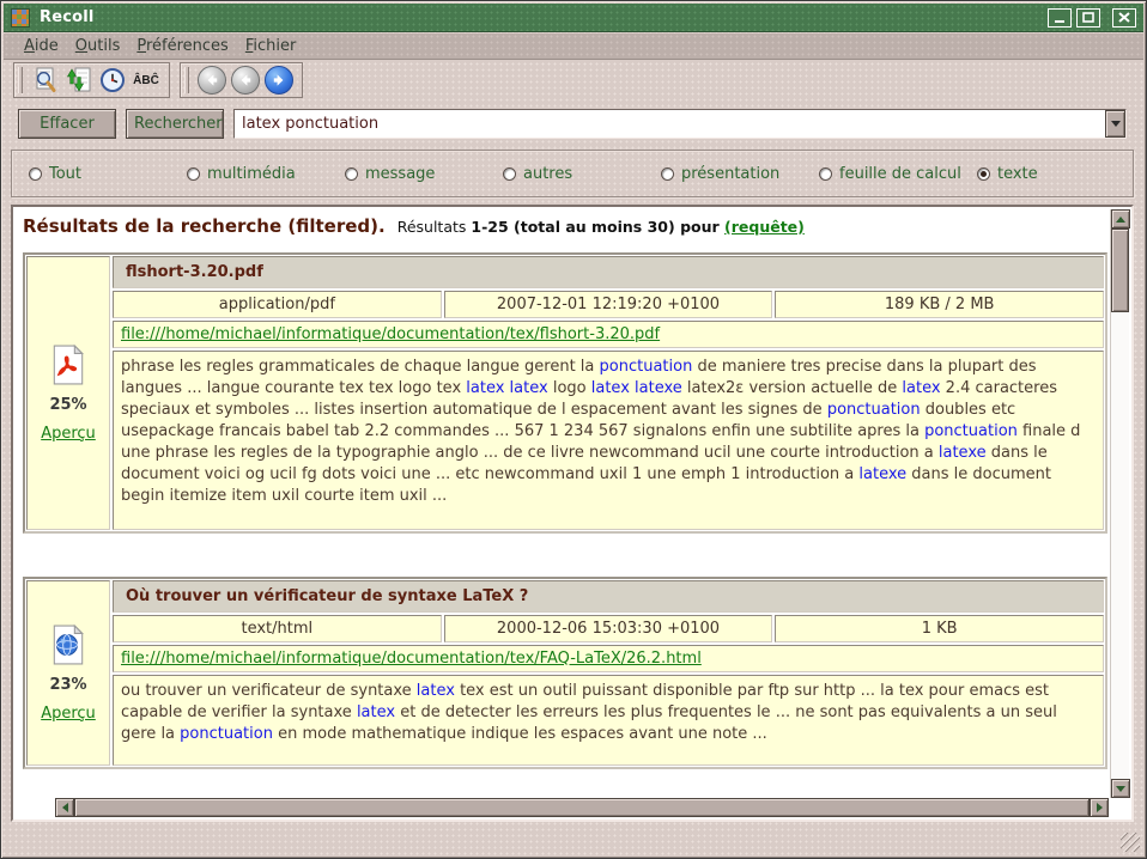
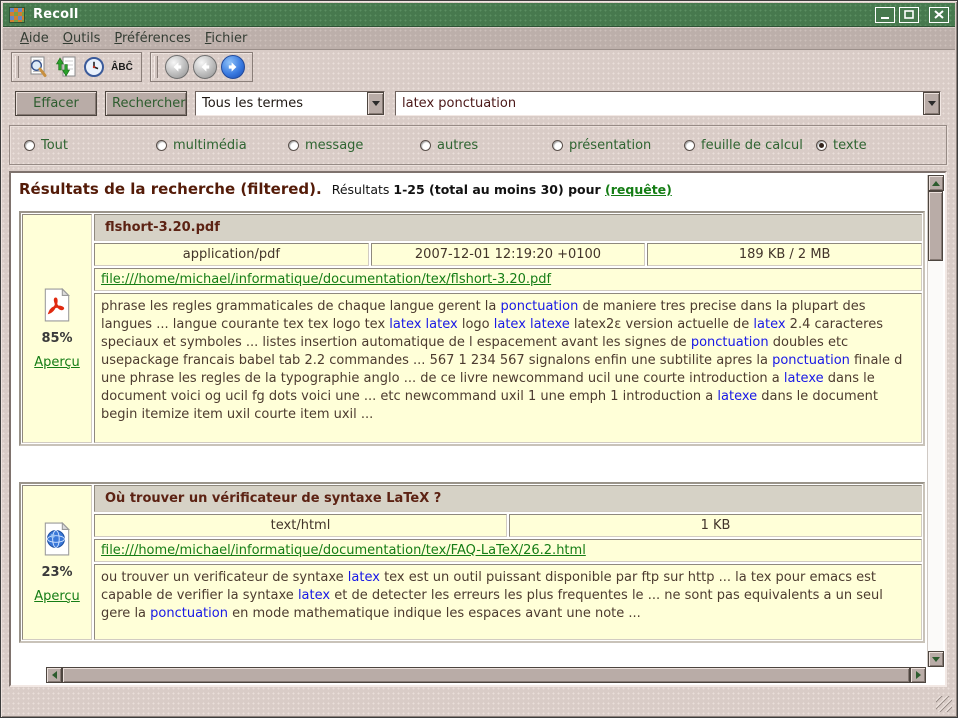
  Recoll
  Aide
  Outils
  Préférences
  Fichier
  ÂBĈ
  Effacer
  Rechercher
+ Tous les termes
  latex ponctuation
  Tout
  multimédia
  message
  autres
  présentation
  feuille de calcul
  texte
  Résultats de la recherche (filtered). Résultats 1-25 (total au moins 30) pour (requête)
- 25%
+ 85%
  Aperçu
  flshort-3.20.pdf
  application/pdf
  2007-12-01 12:19:20 +0100
  189 KB / 2 MB
  file:///home/michael/informatique/documentation/tex/flshort-3.20.pdf
  phrase les regles grammaticales de chaque langue gerent la ponctuation de maniere tres precise dans la plupart des langues ... langue courante tex tex logo tex latex latex logo latex latexe latex2ε version actuelle de latex 2.4 caracteres speciaux et symboles ... listes insertion automatique de l espacement avant les signes de ponctuation doubles etc usepackage francais babel tab 2.2 commandes ... 567 1 234 567 signalons enfin une subtilite apres la ponctuation finale d une phrase les regles de la typographie anglo ... de ce livre newcommand ucil une courte introduction a latexe dans le document voici og ucil fg dots voici une ... etc newcommand uxil 1 une emph 1 introduction a latexe dans le document begin itemize item uxil courte item uxil ...
  23%
  Aperçu
  Où trouver un vérificateur de syntaxe LaTeX ?
  text/html
- 2000-12-06 15:03:30 +0100
  1 KB
  file:///home/michael/informatique/documentation/tex/FAQ-LaTeX/26.2.html
  ou trouver un verificateur de syntaxe latex tex est un outil puissant disponible par ftp sur http ... la tex pour emacs est capable de verifier la syntaxe latex et de detecter les erreurs les plus frequentes le ... ne sont pas equivalents a un seul gere la ponctuation en mode mathematique indique les espaces avant une note ...
